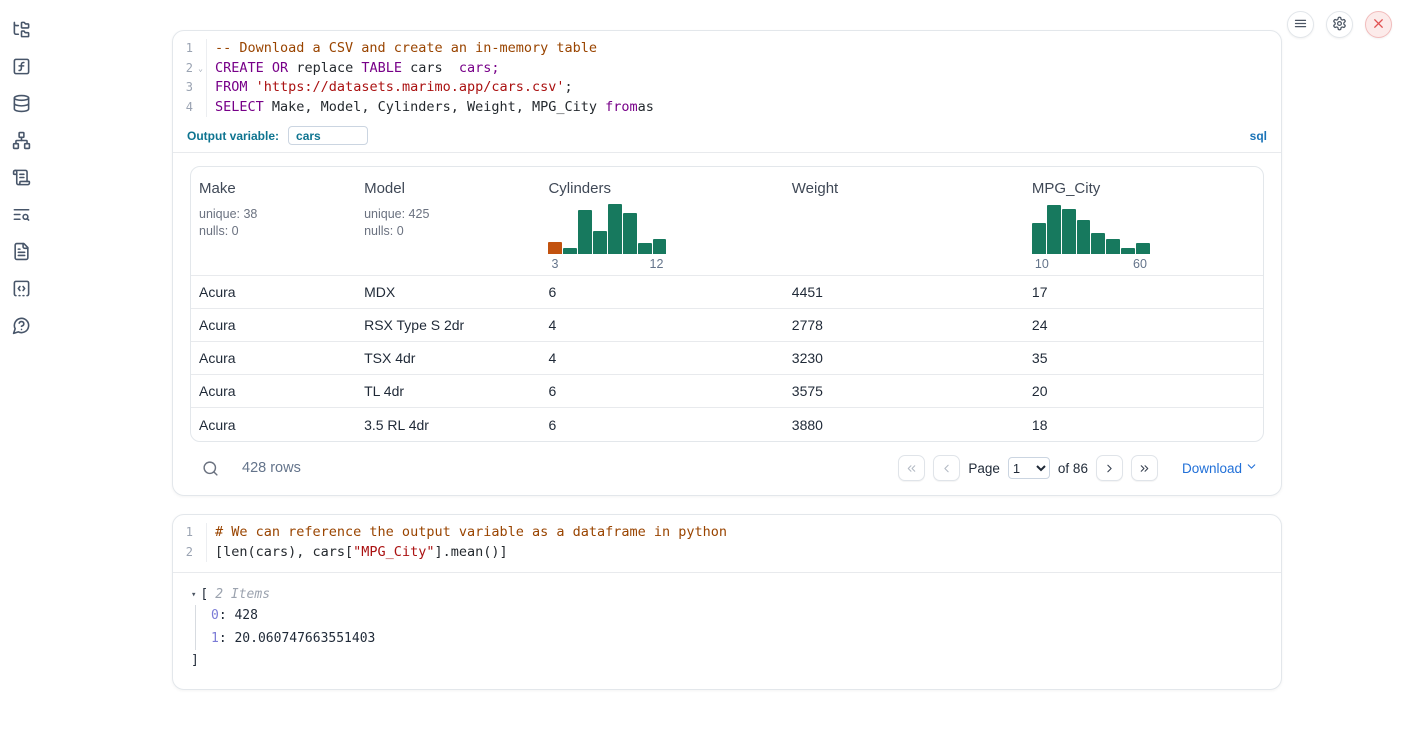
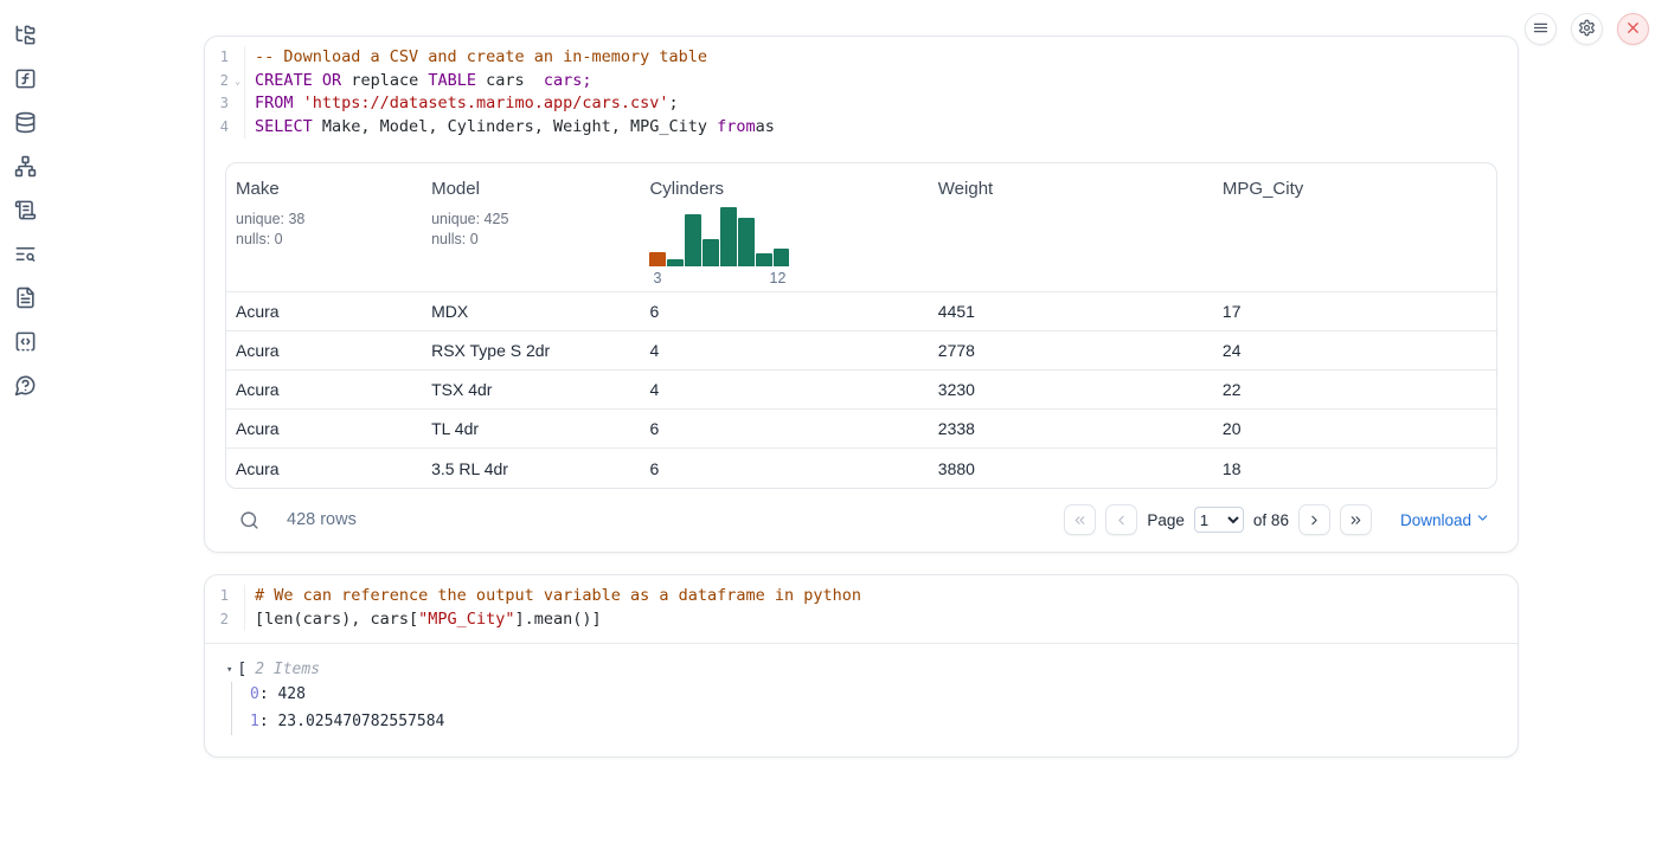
  1
  -- Download a CSV and create an in-memory table
  2
  ⌄
  CREATE OR replace TABLE cars cars;
  3
  FROM 'https://datasets.marimo.app/cars.csv';
  4
  SELECT Make, Model, Cylinders, Weight, MPG_City fromas
- Output variable:
- cars
- sql
  Make
  unique: 38
  nulls: 0
  Model
  unique: 425
  nulls: 0
  Cylinders
  3
  12
  Weight
  MPG_City
- 10
- 60
  Acura
  MDX
  6
  4451
  17
  Acura
  RSX Type S 2dr
  4
  2778
  24
  Acura
  TSX 4dr
  4
  3230
- 35
+ 22
  Acura
  TL 4dr
  6
- 3575
+ 2338
  20
  Acura
  3.5 RL 4dr
  6
  3880
  18
  428 rows
  Page
  1
  of 86
  Download
  1
  # We can reference the output variable as a dataframe in python
  2
  [len(cars), cars["MPG_City"].mean()]
  ▾
  [
  2 Items
  0: 428
- 1: 20.060747663551403
+ 1: 23.025470782557584
- ]
